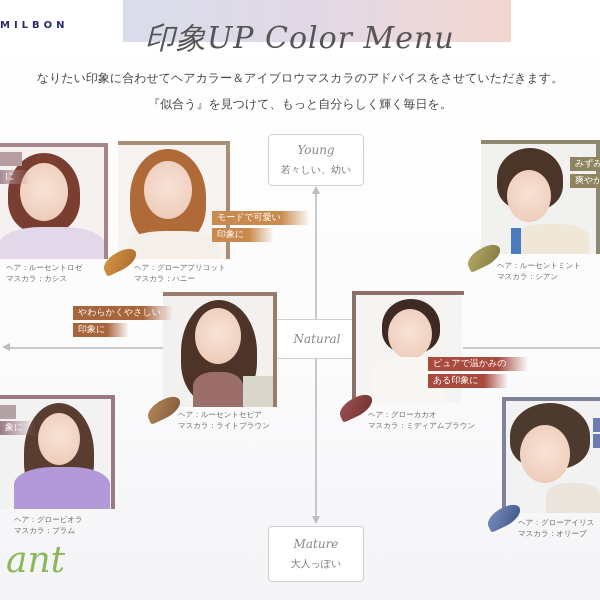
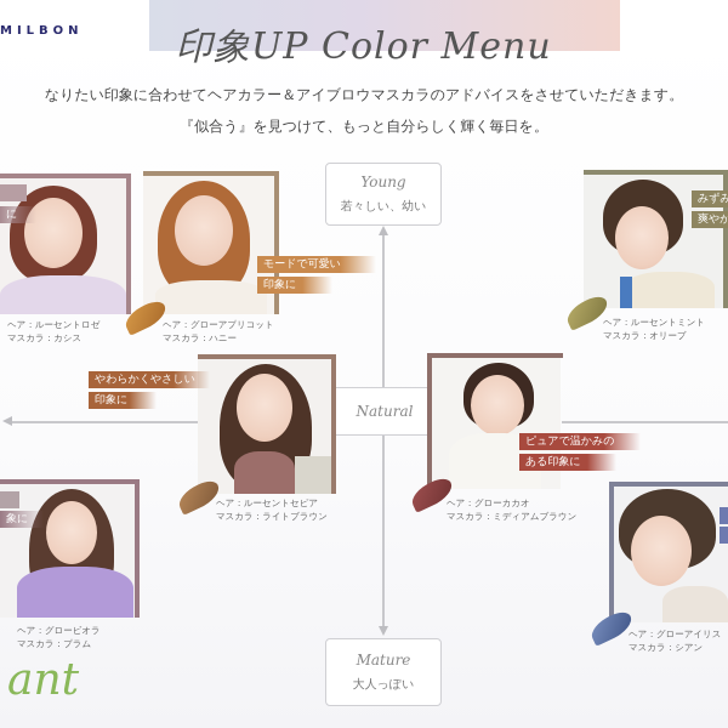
  MILBON
  印象UP Color Menu
  なりたい印象に合わせてヘアカラー＆アイブロウマスカラのアドバイスをさせていただきます。
  『似合う』を見つけて、もっと自分らしく輝く毎日を。
  Young
  若々しい、幼い
  Natural
  Mature
  大人っぽい
  に
  ヘア：ルーセントロゼ
  マスカラ：カシス
  モードで可愛い
  印象に
  ヘア：グローアプリコット
  マスカラ：ハニー
  みずみ
  爽やか
  ヘア：ルーセントミント
- マスカラ：シアン
+ マスカラ：オリーブ
  やわらかくやさしい
  印象に
  ヘア：ルーセントセピア
  マスカラ：ライトブラウン
  ピュアで温かみの
  ある印象に
  ヘア：グローカカオ
  マスカラ：ミディアムブラウン
  象に
  ヘア：グロービオラ
  マスカラ：プラム
  ヘア：グローアイリス
- マスカラ：オリーブ
+ マスカラ：シアン
  ant
